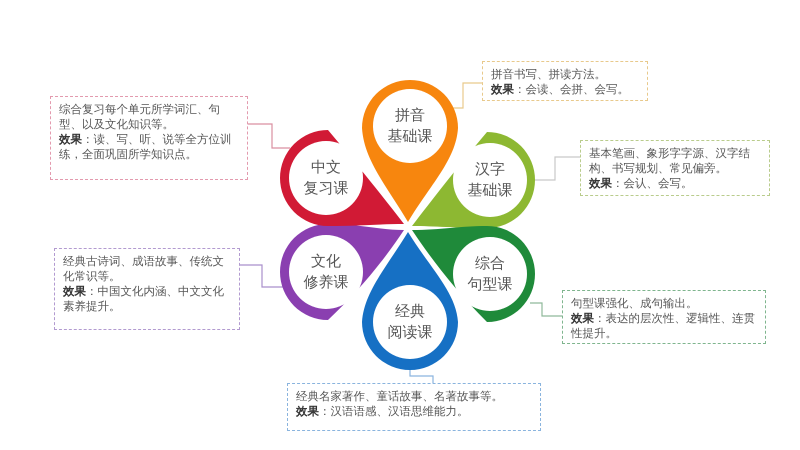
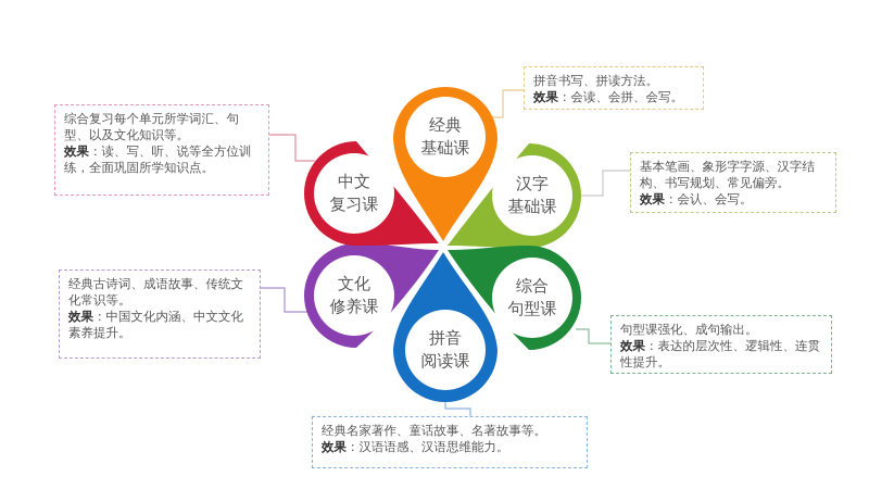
- 拼音
+ 经典
  基础课
  汉字
  基础课
  综合
  句型课
- 经典
+ 拼音
  阅读课
  文化
  修养课
  中文
  复习课
  拼音书写、拼读方法。
  效果：会读、会拼、会写。
  基本笔画、象形字字源、汉字结构、书写规划、常见偏旁。
  效果：会认、会写。
  句型课强化、成句输出。
  效果：表达的层次性、逻辑性、连贯性提升。
  经典名家著作、童话故事、名著故事等。
  效果：汉语语感、汉语思维能力。
  经典古诗词、成语故事、传统文化常识等。
  效果：中国文化内涵、中文文化素养提升。
  综合复习每个单元所学词汇、句型、以及文化知识等。
  效果：读、写、听、说等全方位训练，全面巩固所学知识点。
